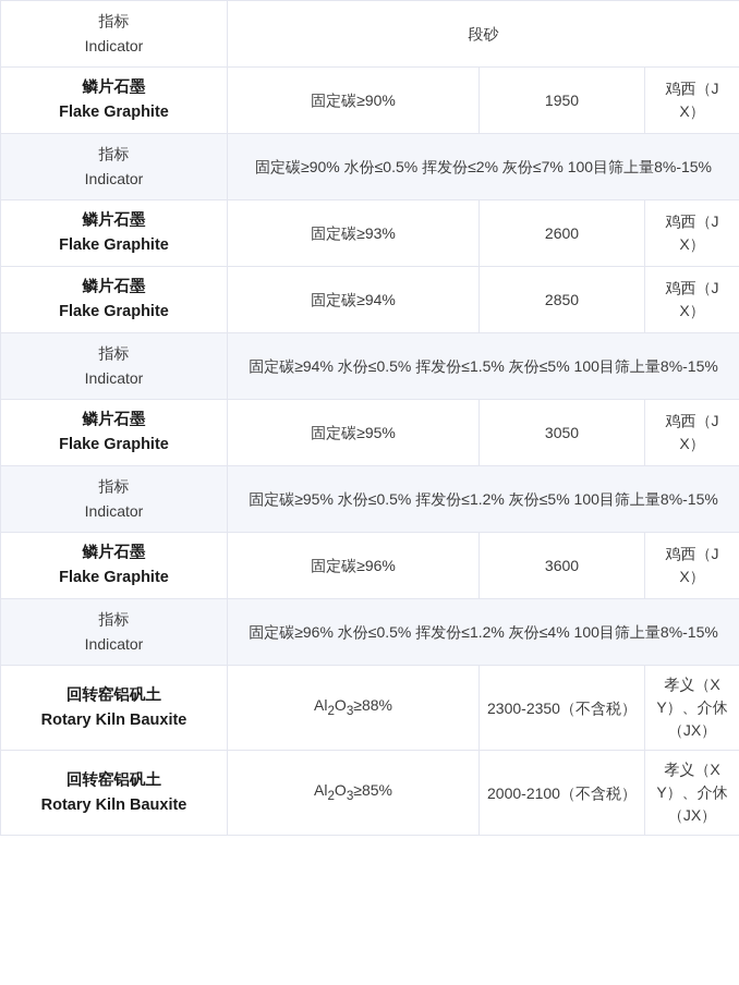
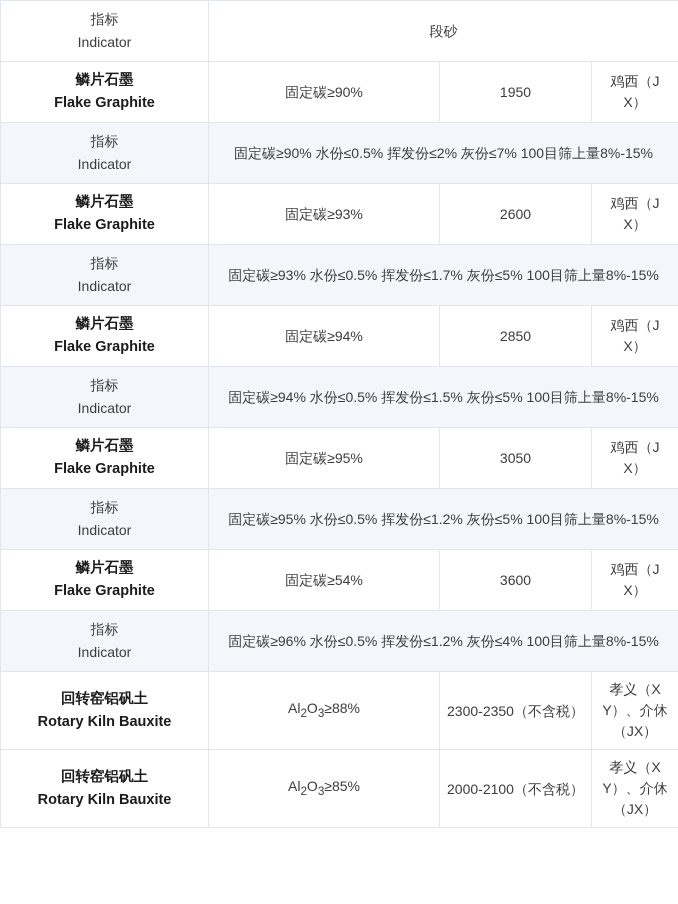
  指标 Indicator	段砂
  鳞片石墨 Flake Graphite	固定碳≥90%	1950	鸡西（J X）
  指标 Indicator	固定碳≥90% 水份≤0.5% 挥发份≤2% 灰份≤7% 100目筛上量8%-15%
  鳞片石墨 Flake Graphite	固定碳≥93%	2600	鸡西（J X）
+ 指标 Indicator	固定碳≥93% 水份≤0.5% 挥发份≤1.7% 灰份≤5% 100目筛上量8%-15%
  鳞片石墨 Flake Graphite	固定碳≥94%	2850	鸡西（J X）
  指标 Indicator	固定碳≥94% 水份≤0.5% 挥发份≤1.5% 灰份≤5% 100目筛上量8%-15%
  鳞片石墨 Flake Graphite	固定碳≥95%	3050	鸡西（J X）
  指标 Indicator	固定碳≥95% 水份≤0.5% 挥发份≤1.2% 灰份≤5% 100目筛上量8%-15%
- 鳞片石墨 Flake Graphite	固定碳≥96%	3600	鸡西（J X）
+ 鳞片石墨 Flake Graphite	固定碳≥54%	3600	鸡西（J X）
  指标 Indicator	固定碳≥96% 水份≤0.5% 挥发份≤1.2% 灰份≤4% 100目筛上量8%-15%
  回转窑铝矾土 Rotary Kiln Bauxite	Al2O3≥88%	2300-2350（不含税）	孝义（X Y）、介休（JX）
  回转窑铝矾土 Rotary Kiln Bauxite	Al2O3≥85%	2000-2100（不含税）	孝义（X Y）、介休（JX）
